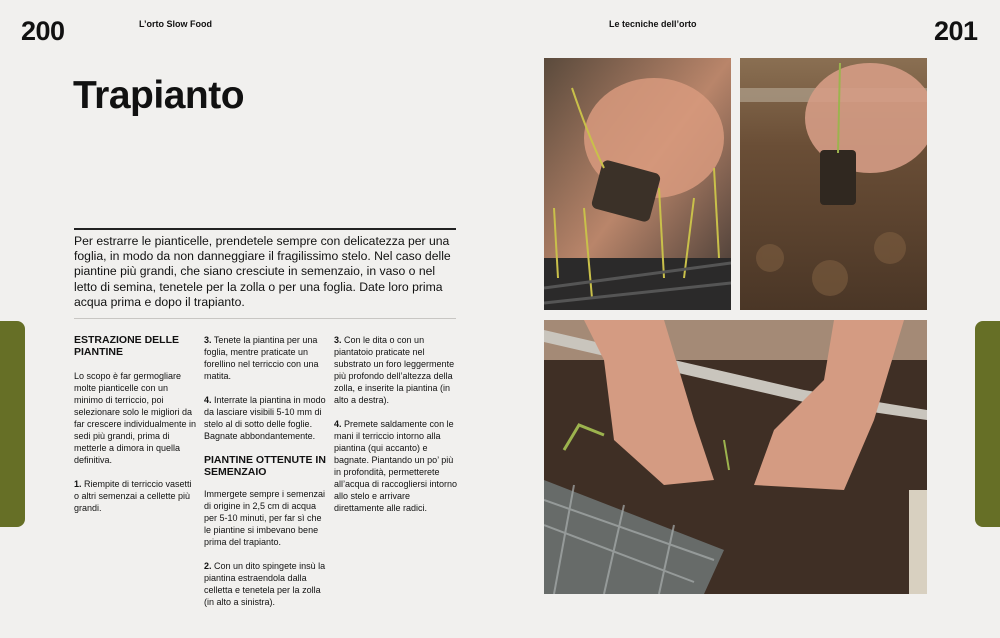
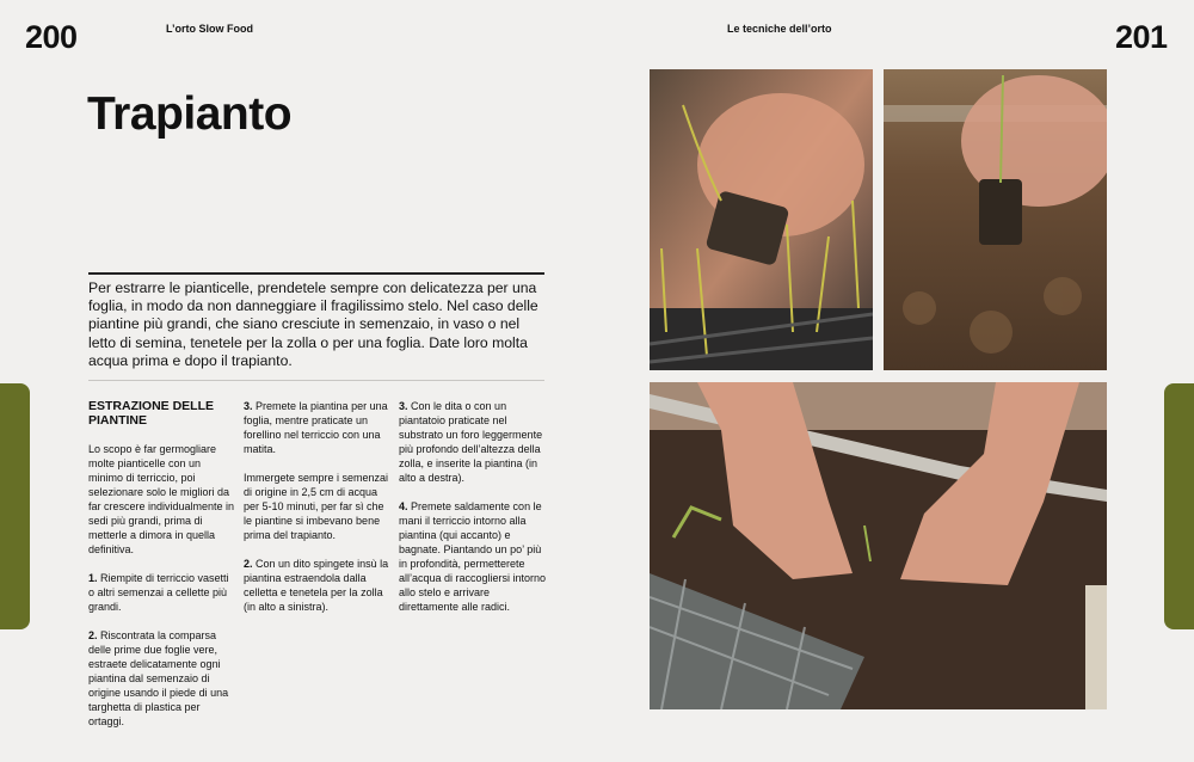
  200
  L’orto Slow Food
  Le tecniche dell’orto
  201
  Trapianto
- Per estrarre le pianticelle, prendetele sempre con delicatezza per una foglia, in modo da non danneggiare il fragilissimo stelo. Nel caso delle piantine più grandi, che siano cresciute in semenzaio, in vaso o nel letto di semina, tenetele per la zolla o per una foglia. Date loro prima acqua prima e dopo il trapianto.
+ Per estrarre le pianticelle, prendetele sempre con delicatezza per una foglia, in modo da non danneggiare il fragilissimo stelo. Nel caso delle piantine più grandi, che siano cresciute in semenzaio, in vaso o nel letto di semina, tenetele per la zolla o per una foglia. Date loro molta acqua prima e dopo il trapianto.
  ESTRAZIONE DELLE PIANTINE
  Lo scopo è far germogliare molte pianticelle con un minimo di terriccio, poi selezionare solo le migliori da far crescere individualmente in sedi più grandi, prima di metterle a dimora in quella definitiva.
  1. Riempite di terriccio vasetti o altri semenzai a cellette più grandi.
+ 2. Riscontrata la comparsa delle prime due foglie vere, estraete delicatamente ogni piantina dal semenzaio di origine usando il piede di una targhetta di plastica per ortaggi.
- 3. Tenete la piantina per una foglia, mentre praticate un forellino nel terriccio con una matita.
+ 3. Premete la piantina per una foglia, mentre praticate un forellino nel terriccio con una matita.
- 4. Interrate la piantina in modo da lasciare visibili 5-10 mm di stelo al di sotto delle foglie. Bagnate abbondantemente.
- PIANTINE OTTENUTE IN SEMENZAIO
  Immergete sempre i semenzai di origine in 2,5 cm di acqua per 5-10 minuti, per far sì che le piantine si imbevano bene prima del trapianto.
  2. Con un dito spingete insù la piantina estraendola dalla celletta e tenetela per la zolla (in alto a sinistra).
  3. Con le dita o con un piantatoio praticate nel substrato un foro leggermente più profondo dell’altezza della zolla, e inserite la piantina (in alto a destra).
  4. Premete saldamente con le mani il terriccio intorno alla piantina (qui accanto) e bagnate. Piantando un po’ più in profondità, permetterete all’acqua di raccogliersi intorno allo stelo e arrivare direttamente alle radici.
